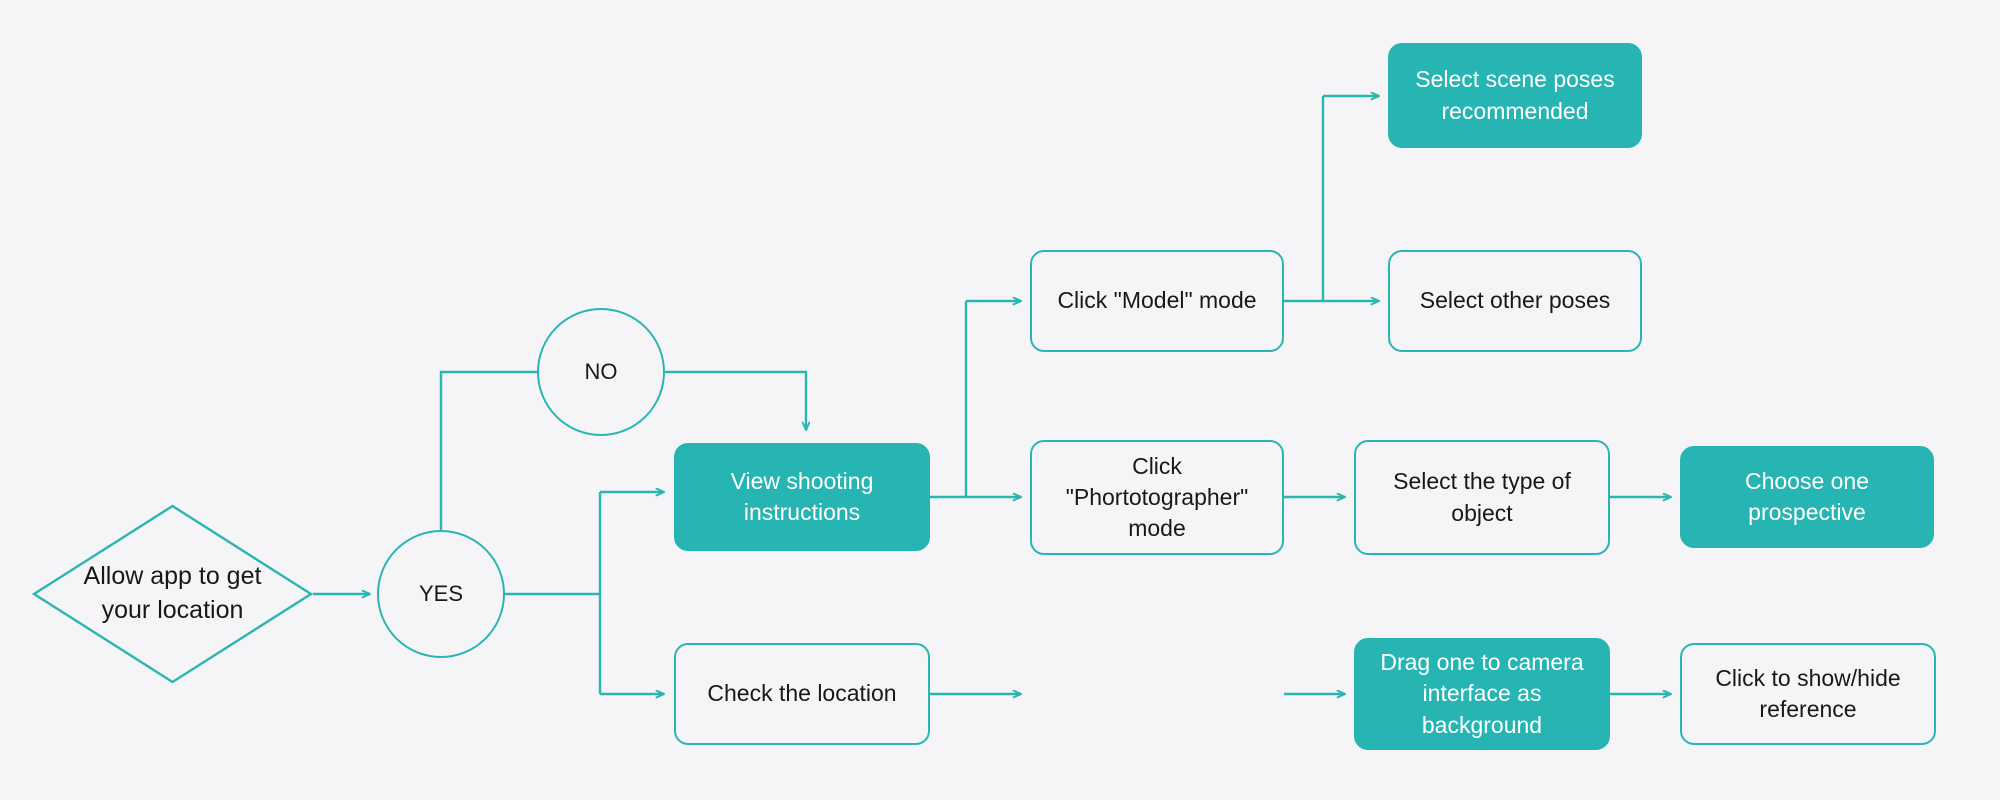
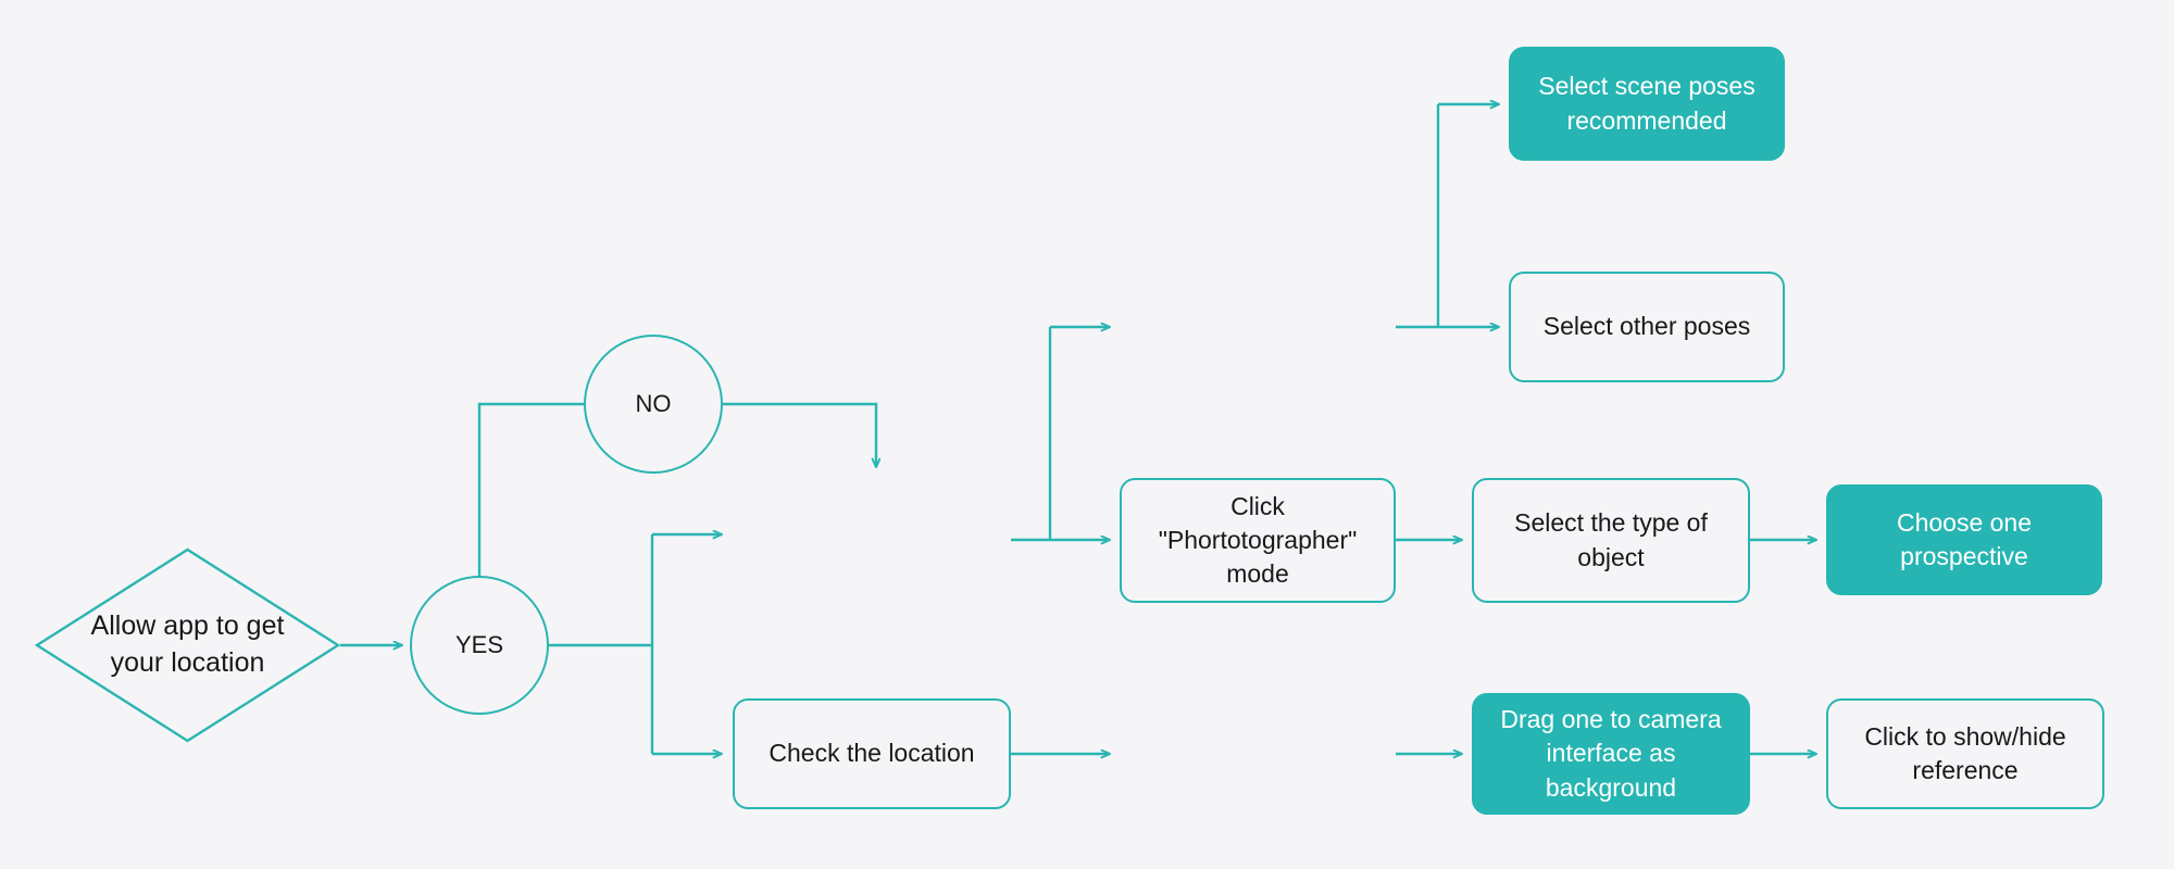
  Allow app to get
  your location
  NO
  YES
- View shooting
- instructions
- Click "Model" mode
  Select scene poses
  recommended
  Select other poses
  Click
  "Phortotographer"
  mode
  Select the type of
  object
  Choose one
  prospective
  Check the location
  Drag one to camera
  interface as
  background
  Click to show/hide
  reference
